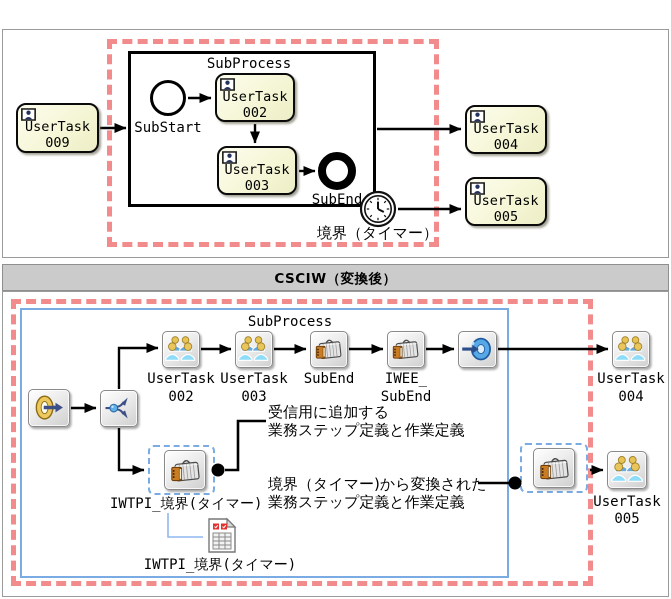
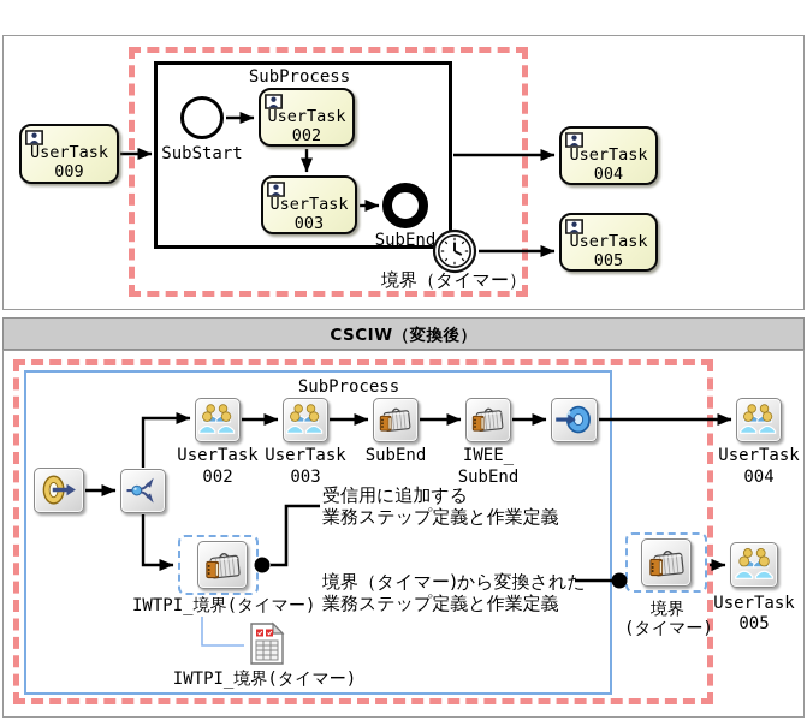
  CSCIW（変換後）
  SubProcess
  UserTask
  009
  SubStart
  UserTask
  002
  UserTask
  003
  SubEnd
  境界（タイマー）
  UserTask
  004
  UserTask
  005
  SubProcess
  UserTask
  002
  UserTask
  003
  SubEnd
  IWEE_
  SubEnd
  UserTask
  004
  IWTPI_境界(タイマー)
  IWTPI_境界(タイマー)
+ 境界
+ (タイマー)
  UserTask
  005
  受信用に追加する
  業務ステップ定義と作業定義
  境界（タイマー)から変換された
  業務ステップ定義と作業定義
